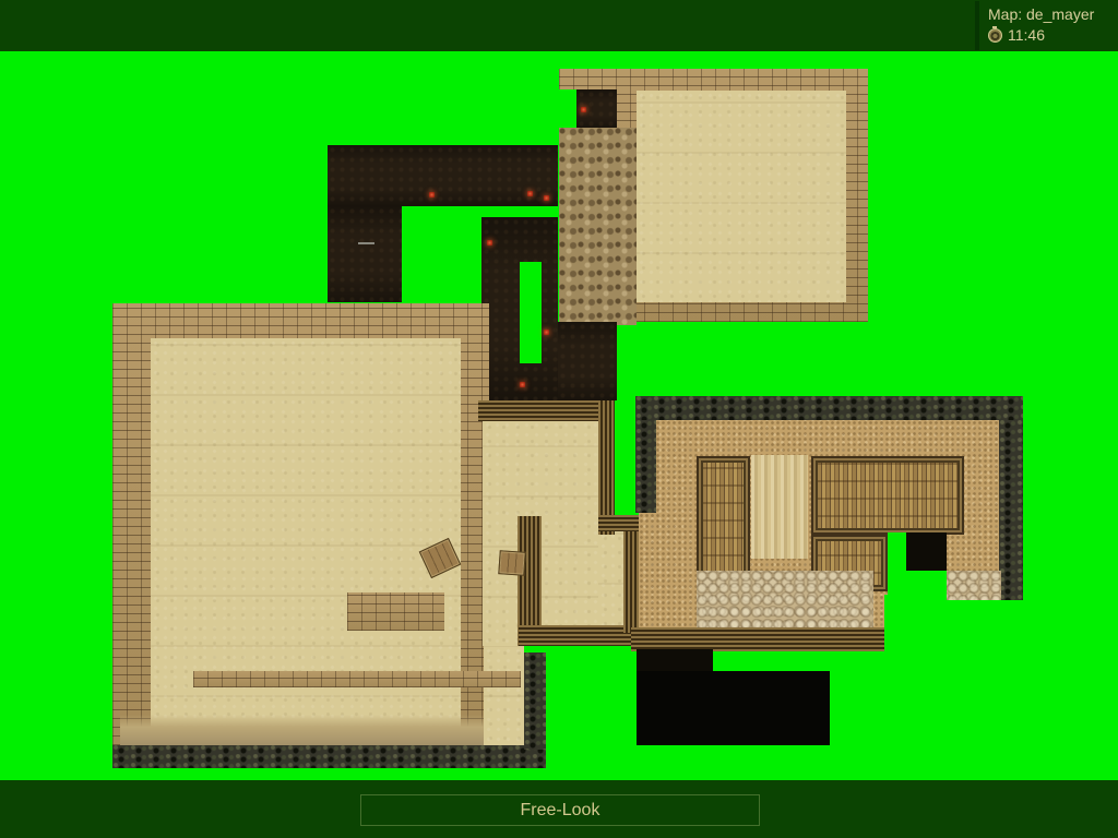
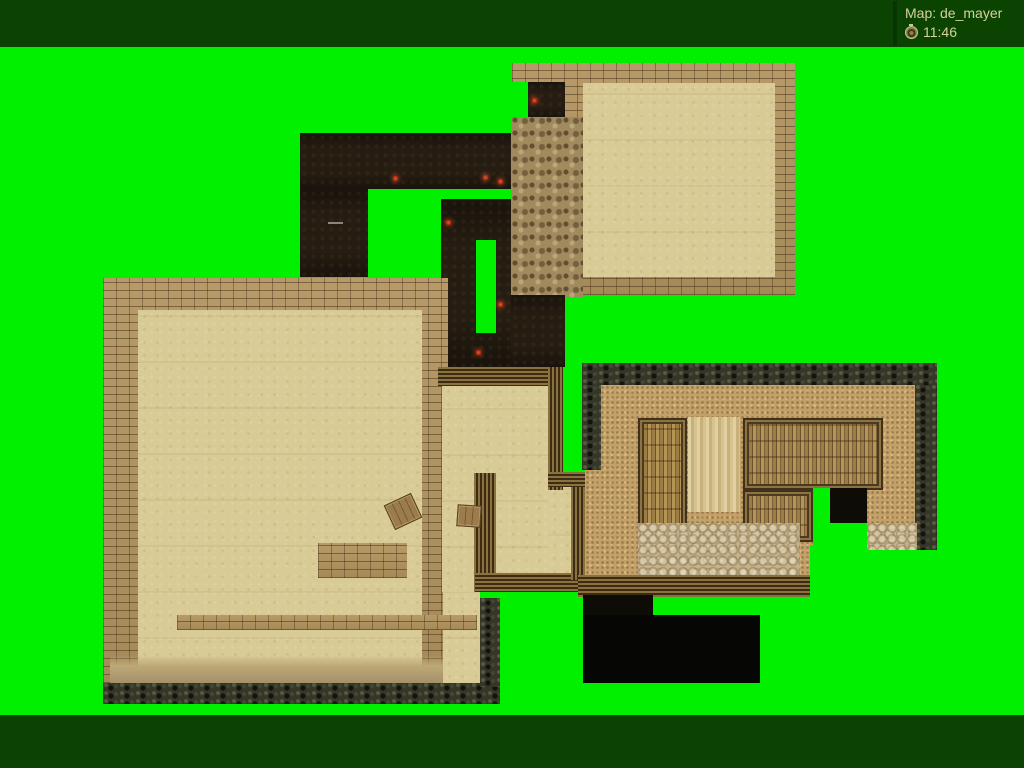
  Map: de_mayer
  11:46
- Free-Look
